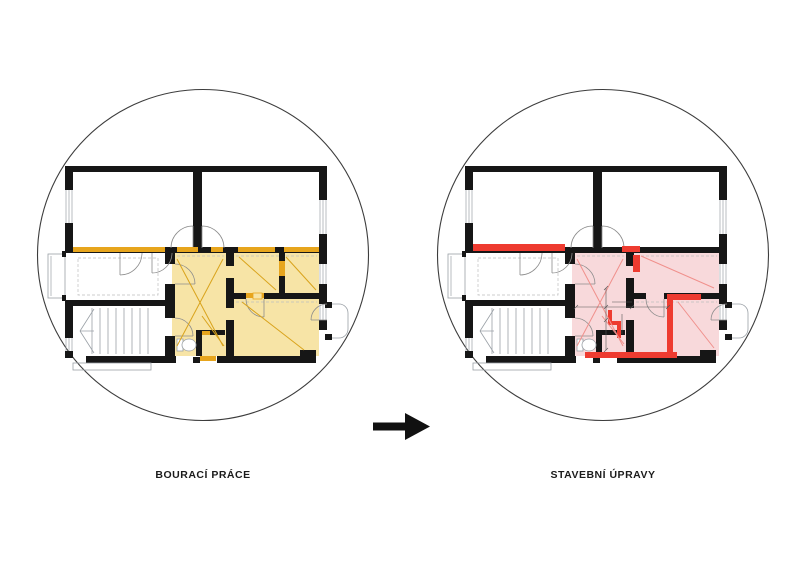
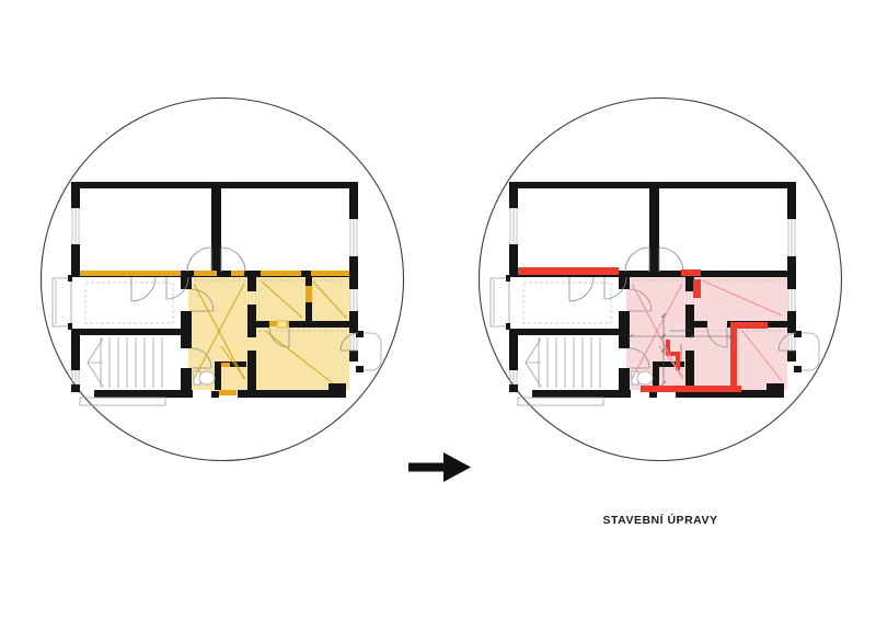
- BOURACÍ PRÁCE
  STAVEBNÍ ÚPRAVY
